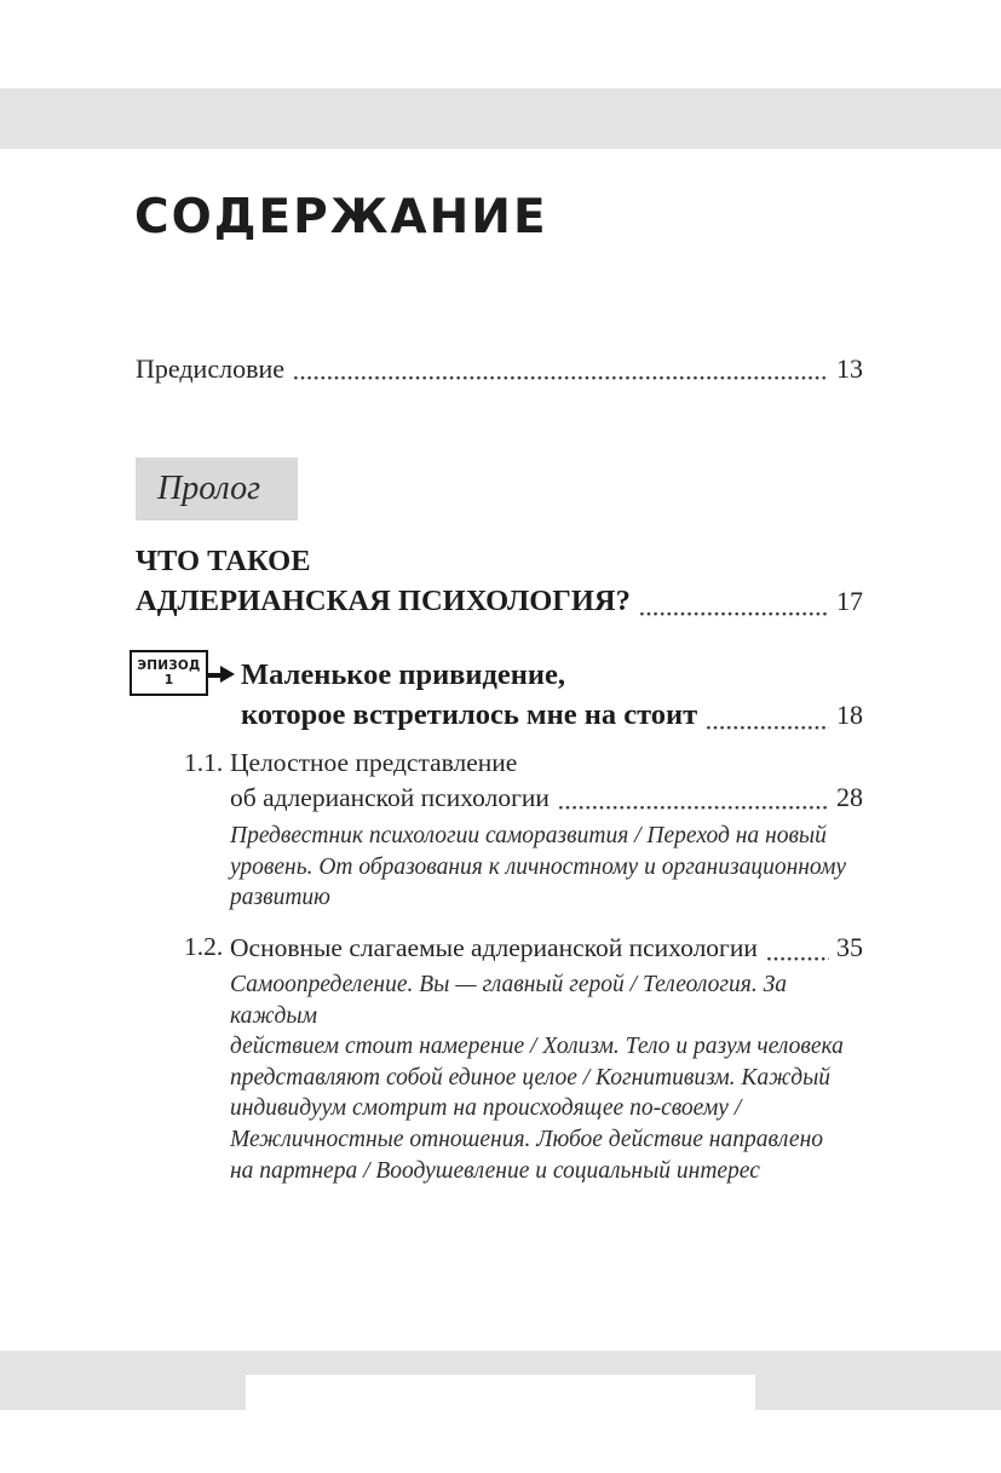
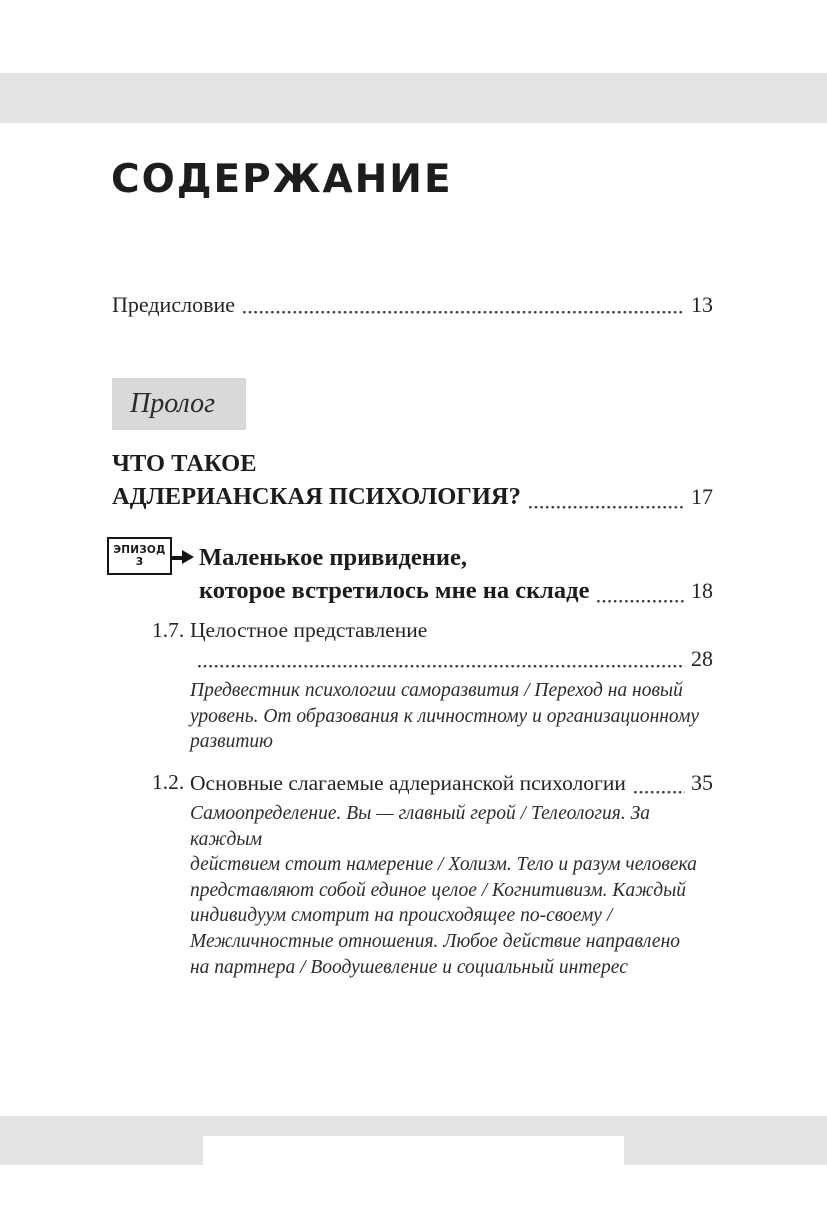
  СОДЕРЖАНИЕ
  Предисловие
  13
  Пролог
  ЧТО ТАКОЕ
  АДЛЕРИАНСКАЯ ПСИХОЛОГИЯ?
  17
  ЭПИЗОД
- 1
+ 3
  Маленькое привидение,
- которое встретилось мне на стоит
+ которое встретилось мне на складе
  18
- 1.1.
+ 1.7.
  Целостное представление
- об адлерианской психологии
  28
  Предвестник психологии саморазвития / Переход на новый
  уровень. От образования к личностному и организационному
  развитию
  1.2.
  Основные слагаемые адлерианской психологии
  35
  Самоопределение. Вы — главный герой / Телеология. За каждым
  действием стоит намерение / Холизм. Тело и разум человека
  представляют собой единое целое / Когнитивизм. Каждый
  индивидуум смотрит на происходящее по-своему /
  Межличностные отношения. Любое действие направлено
  на партнера / Воодушевление и социальный интерес
